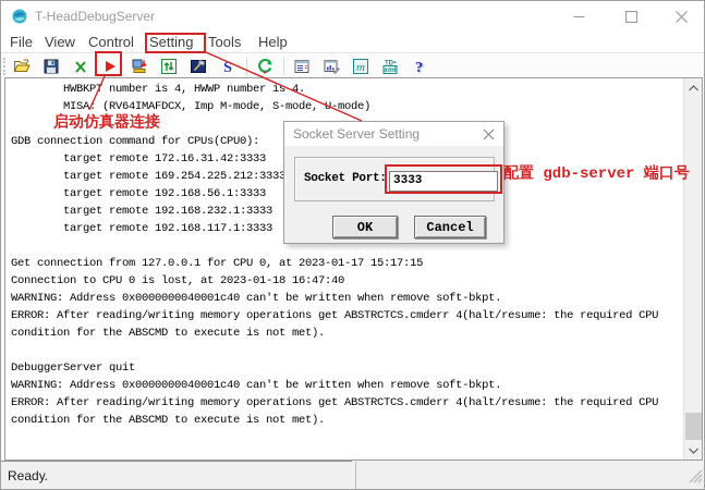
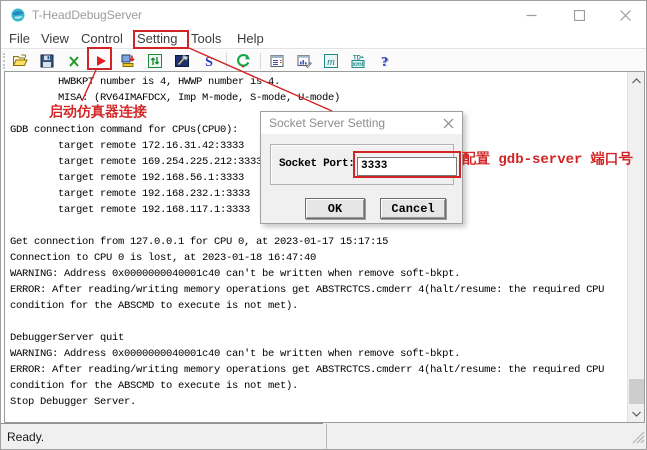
  T-HeadDebugServer
  File
  View
  Control
  Setting
  Tools
  Help
  S
  m
  ?
  HWBKP number is 4, HWWP number is 4.
  MISA: (RV64IMAFDCX, Imp M-mode, S-mode,-mode)
  启动仿真器连接
  GDB connection command for CPUs(CPU0):
  target remote 172.16.31.42:3333
  target remote 169.254.225.212:333
  target remote 192.168.56.1:3333
  target remote 192.168.232.1:3333
  target remote 192.168.117.1:3333
  Get connection from 127.0.0.1 for CPU 0, at 2023-01-17 15:17:15
  Connection to CPU 0 is lost, at 2023-01-18 16:47:40
  WARNING: Address 0x0000000040001c40 can't be written when remove soft-bkpt.
  ERROR: After reading/writing memory operations get ABSTRCTCS.cmderr 4(halt/resume: the required CPU
  condition for the ABSCMD to execute is not met).
  DebuggerServer quit
  WARNING: Address 0x0000000040001c40 can't be written when remove soft-bkpt.
  ERROR: After reading/writing memory operations get ABSTRCTCS.cmderr 4(halt/resume: the required CPU
  condition for the ABSCMD to execute is not met).
+ Stop Debugger Server.
  Socket Server Setting
  Socket Port:
  3333
  OK
  Cancel
  配置 gdb-server 端口号
  Ready.
